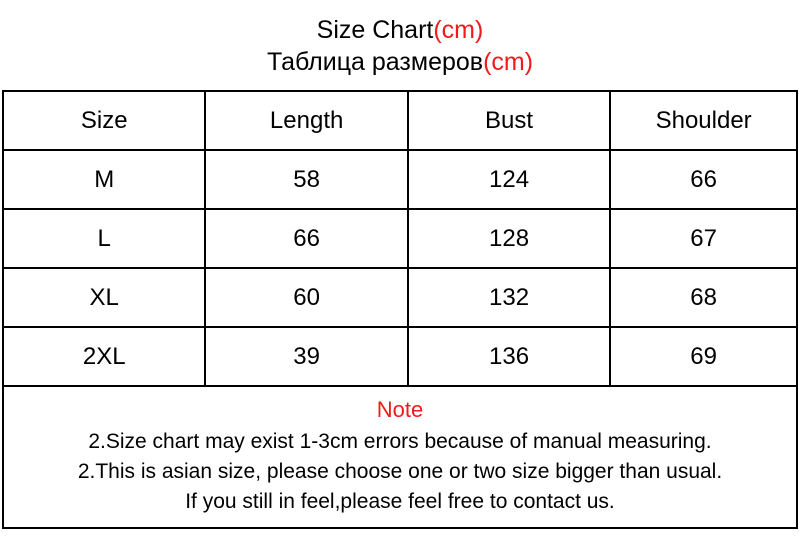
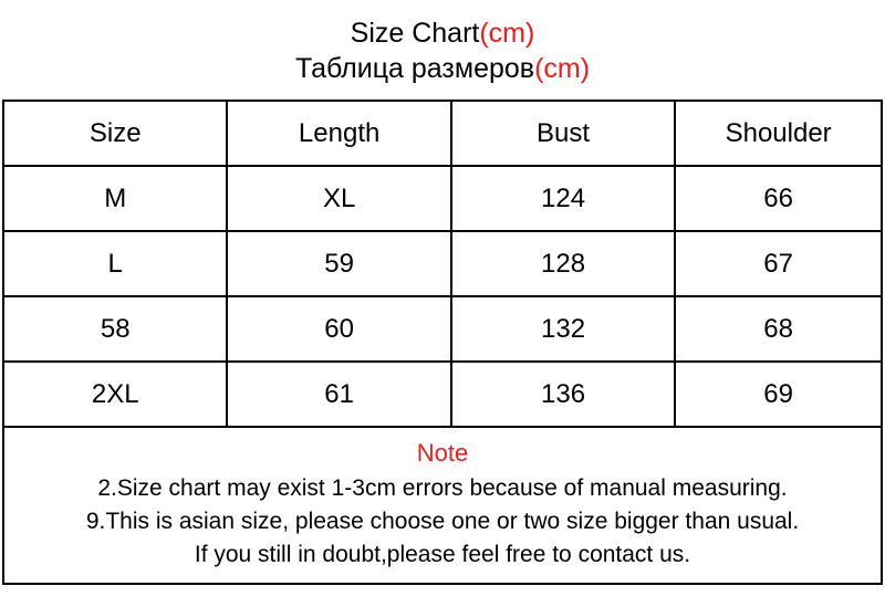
  Size Chart(cm)
  Таблица размеров(cm)
  Size	Length	Bust	Shoulder
- M	58	124	66
+ M	XL	124	66
- L	66	128	67
+ L	59	128	67
- XL	60	132	68
+ 58	60	132	68
- 2XL	39	136	69
+ 2XL	61	136	69
  Note
  2.Size chart may exist 1-3cm errors because of manual measuring.
- 2.This is asian size, please choose one or two size bigger than usual.
+ 9.This is asian size, please choose one or two size bigger than usual.
- If you still in feel,please feel free to contact us.
+ If you still in doubt,please feel free to contact us.
